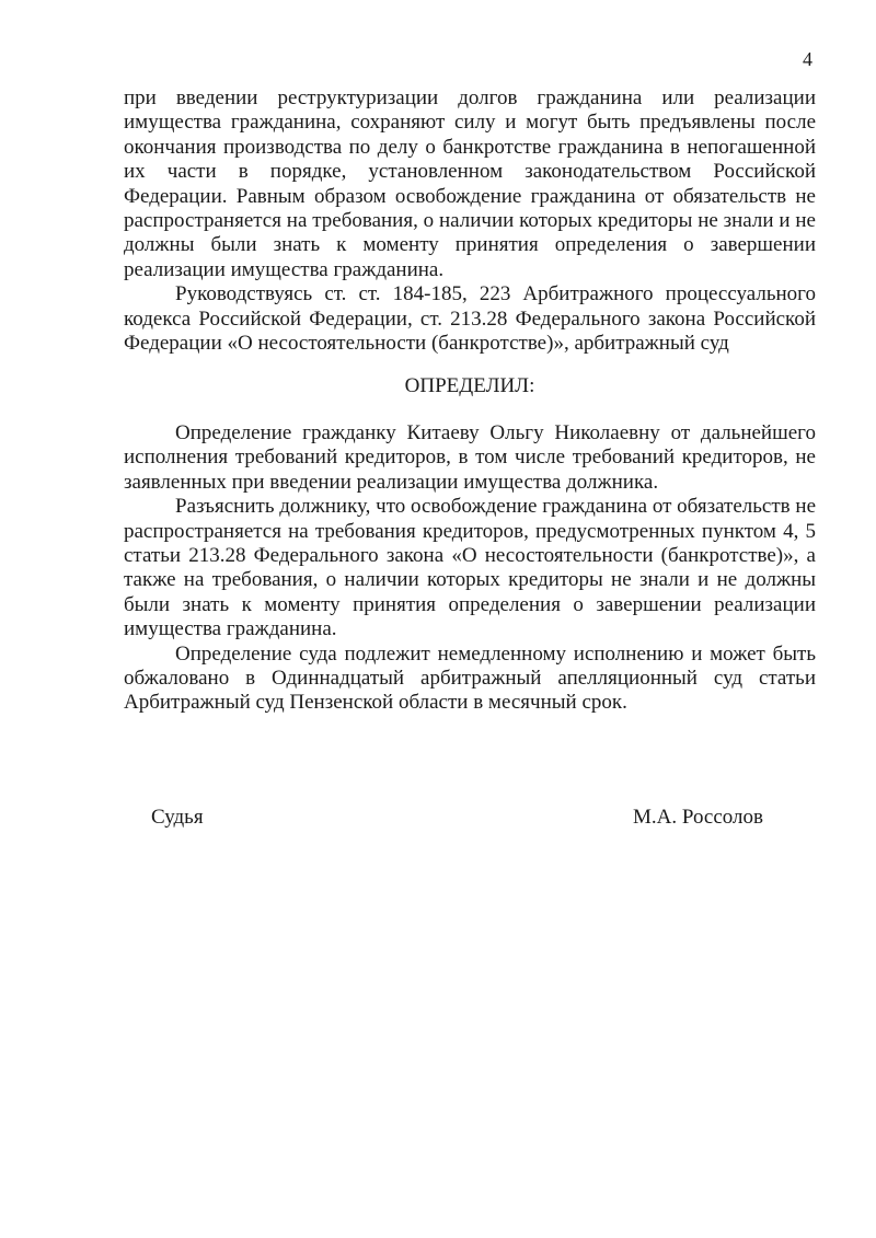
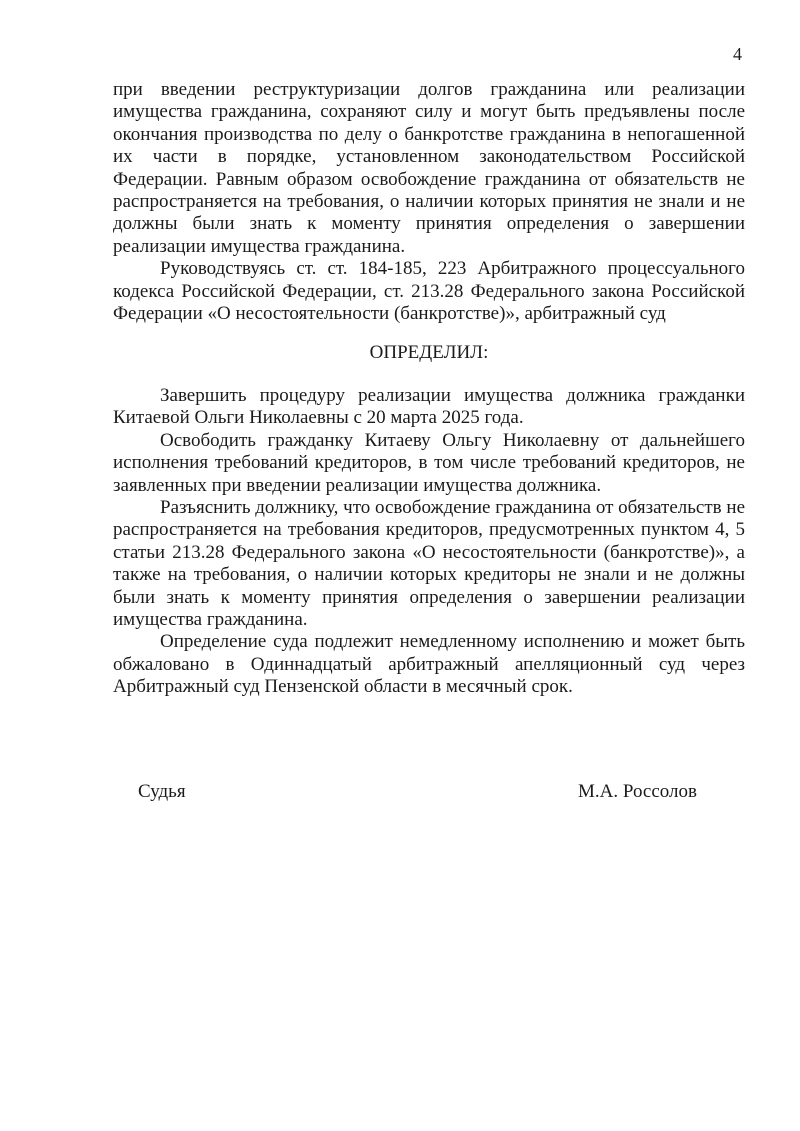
  4
- при введении реструктуризации долгов гражданина или реализации имущества гражданина, сохраняют силу и могут быть предъявлены после окончания производства по делу о банкротстве гражданина в непогашенной их части в порядке, установленном законодательством Российской Федерации. Равным образом освобождение гражданина от обязательств не распространяется на требования, о наличии которых кредиторы не знали и не должны были знать к моменту принятия определения о завершении реализации имущества гражданина.
+ при введении реструктуризации долгов гражданина или реализации имущества гражданина, сохраняют силу и могут быть предъявлены после окончания производства по делу о банкротстве гражданина в непогашенной их части в порядке, установленном законодательством Российской Федерации. Равным образом освобождение гражданина от обязательств не распространяется на требования, о наличии которых принятия не знали и не должны были знать к моменту принятия определения о завершении реализации имущества гражданина.
  Руководствуясь ст. ст. 184-185, 223 Арбитражного процессуального кодекса Российской Федерации, ст. 213.28 Федерального закона Российской Федерации «О несостоятельности (банкротстве)», арбитражный суд
  ОПРЕДЕЛИЛ:
+ Завершить процедуру реализации имущества должника гражданки Китаевой Ольги Николаевны с 20 марта 2025 года.
- Определение гражданку Китаеву Ольгу Николаевну от дальнейшего исполнения требований кредиторов, в том числе требований кредиторов, не заявленных при введении реализации имущества должника.
+ Освободить гражданку Китаеву Ольгу Николаевну от дальнейшего исполнения требований кредиторов, в том числе требований кредиторов, не заявленных при введении реализации имущества должника.
  Разъяснить должнику, что освобождение гражданина от обязательств не распространяется на требования кредиторов, предусмотренных пунктом 4, 5 статьи 213.28 Федерального закона «О несостоятельности (банкротстве)», а также на требования, о наличии которых кредиторы не знали и не должны были знать к моменту принятия определения о завершении реализации имущества гражданина.
- Определение суда подлежит немедленному исполнению и может быть обжаловано в Одиннадцатый арбитражный апелляционный суд статьи Арбитражный суд Пензенской области в месячный срок.
+ Определение суда подлежит немедленному исполнению и может быть обжаловано в Одиннадцатый арбитражный апелляционный суд через Арбитражный суд Пензенской области в месячный срок.
  Судья
  М.А. Россолов
